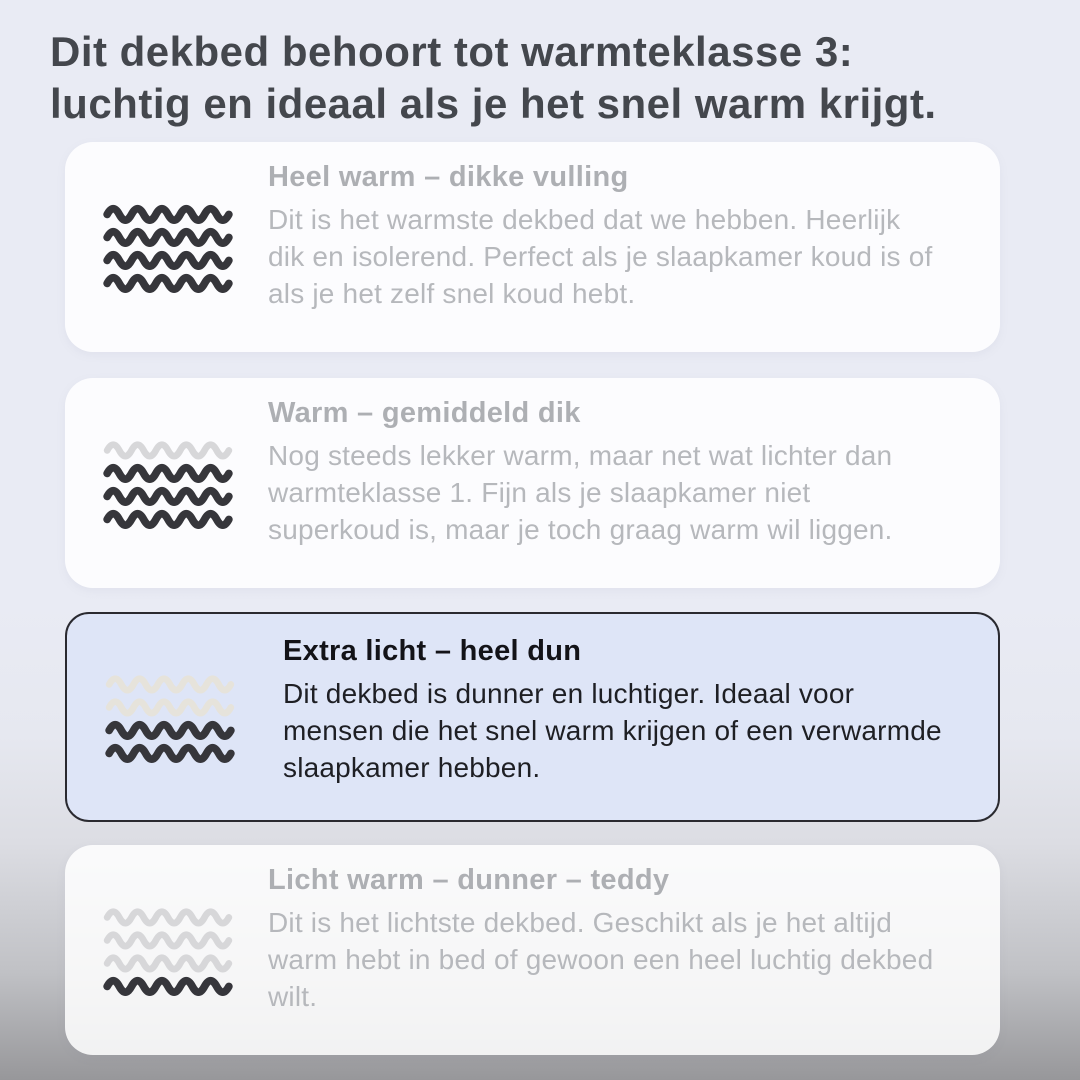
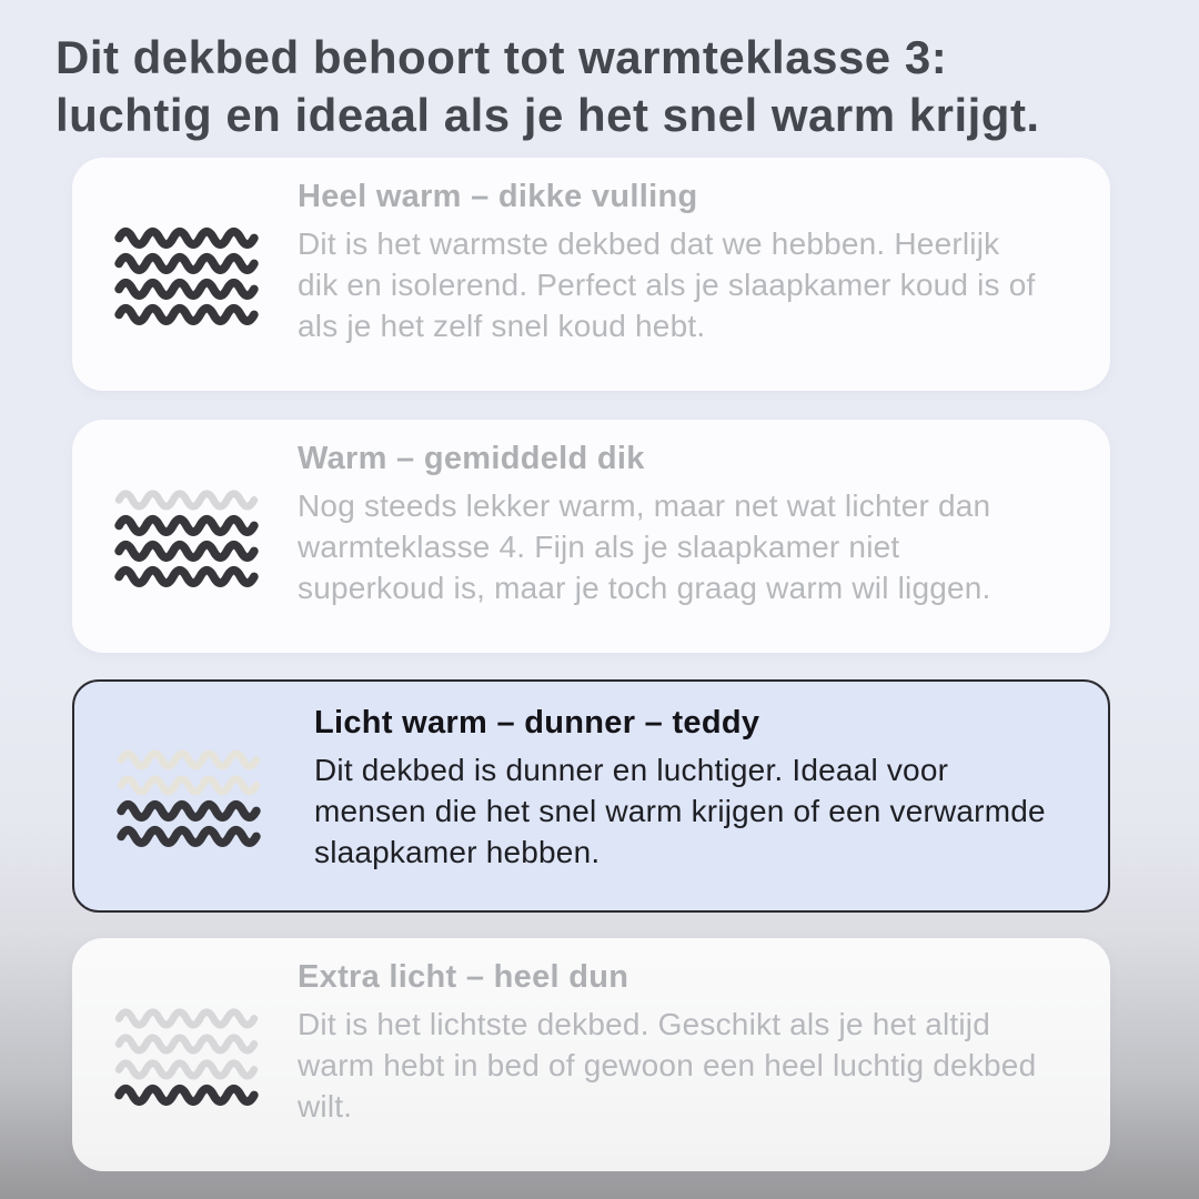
  Dit dekbed behoort tot warmteklasse 3:
  luchtig en ideaal als je het snel warm krijgt.
  Heel warm – dikke vulling
  Dit is het warmste dekbed dat we hebben. Heerlijk dik en isolerend. Perfect als je slaapkamer koud is of als je het zelf snel koud hebt.
  Warm – gemiddeld dik
- Nog steeds lekker warm, maar net wat lichter dan warmteklasse 1. Fijn als je slaapkamer niet superkoud is, maar je toch graag warm wil liggen.
+ Nog steeds lekker warm, maar net wat lichter dan warmteklasse 4. Fijn als je slaapkamer niet superkoud is, maar je toch graag warm wil liggen.
- Extra licht – heel dun
+ Licht warm – dunner – teddy
  Dit dekbed is dunner en luchtiger. Ideaal voor mensen die het snel warm krijgen of een verwarmde slaapkamer hebben.
- Licht warm – dunner – teddy
+ Extra licht – heel dun
  Dit is het lichtste dekbed. Geschikt als je het altijd warm hebt in bed of gewoon een heel luchtig dekbed wilt.
